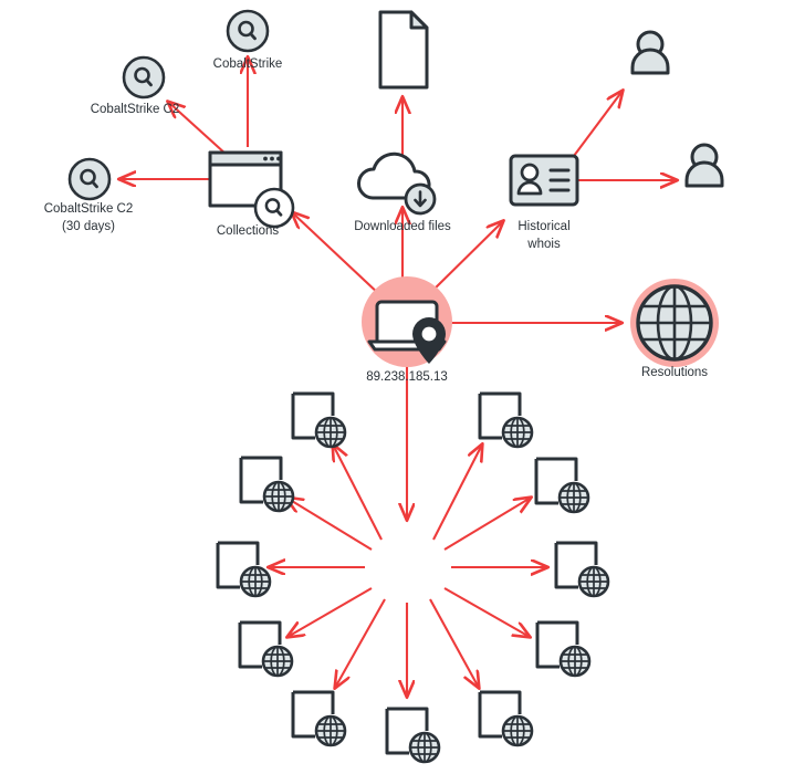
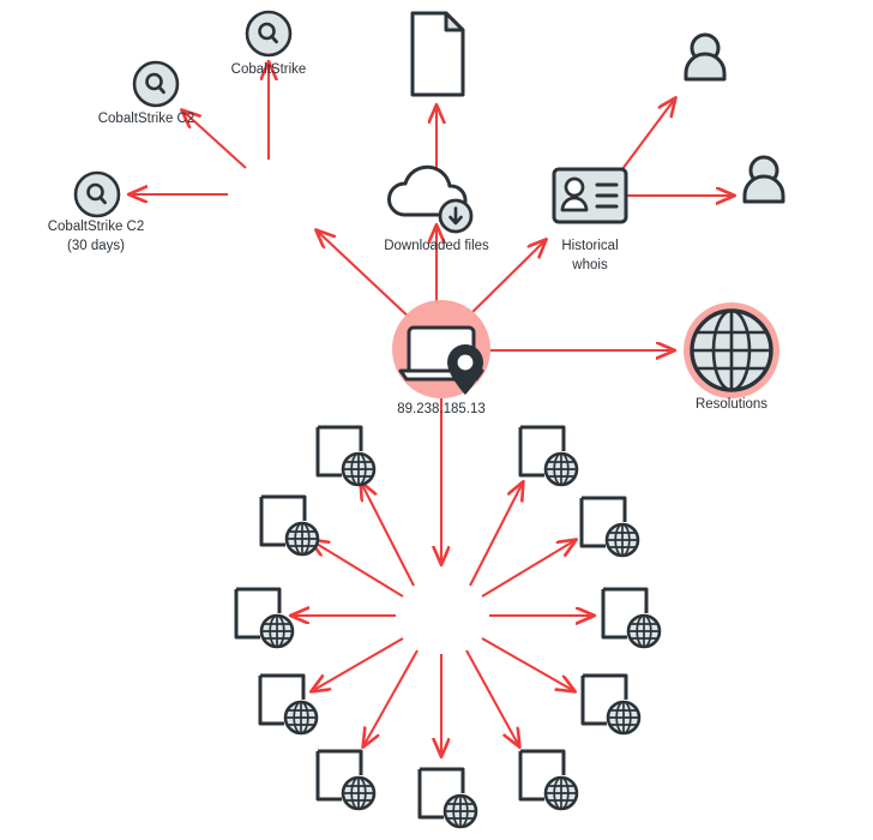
  CobaltStrike C2
  CobaltStrike
  CobaltStrike C2
  (30 days)
- Collections
  Downloaded files
  Historical
  whois
  Resolutions
  89.238.185.13
